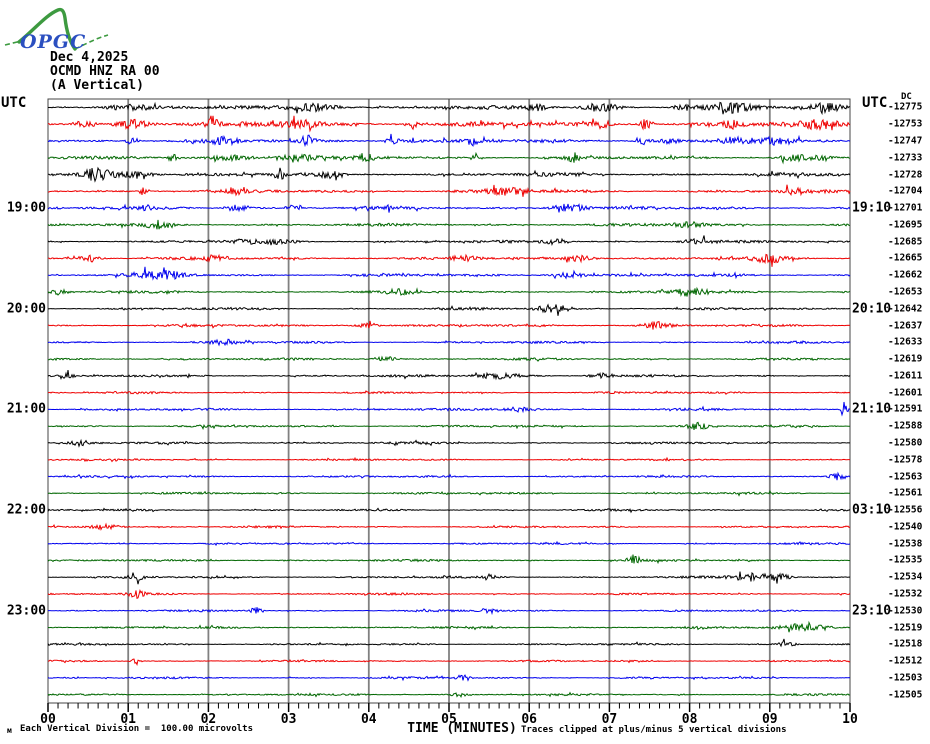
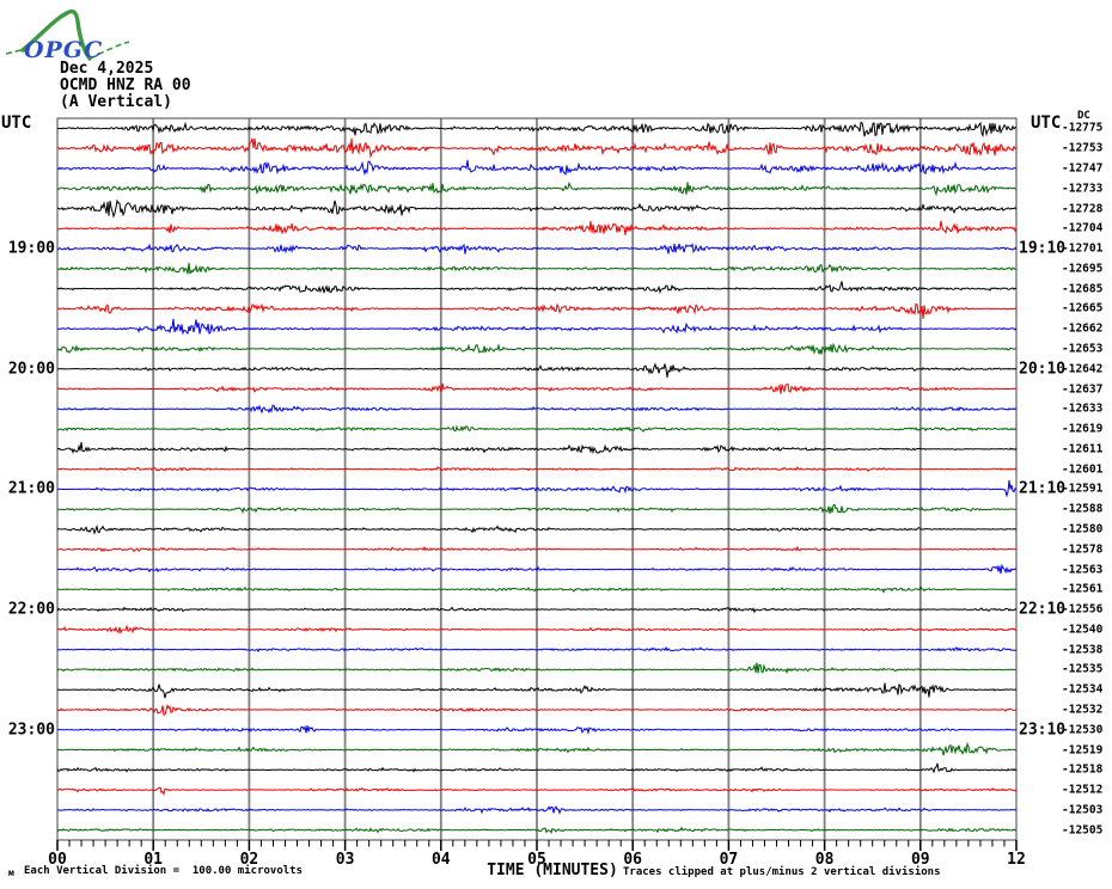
  OPGC
  Dec 4,2025
  OCMD HNZ RA 00
  (A Vertical)
  UTC
  UTC
  DC
  -12775
  -12753
  -12747
  -12733
  -12728
  -12704
  19:00
  19:10
  -12701
  -12695
  -12685
  -12665
  -12662
  -12653
  20:00
  20:10
  -12642
  -12637
  -12633
  -12619
  -12611
  -12601
  21:00
  21:10
  -12591
  -12588
  -12580
  -12578
  -12563
  -12561
  22:00
- 03:10
+ 22:10
  -12556
  -12540
  -12538
  -12535
  -12534
  -12532
  23:00
  23:10
  -12530
  -12519
  -12518
  -12512
  -12503
  -12505
  00
  01
  02
  03
  04
  05
  06
  07
  08
  09
- 10
+ 12
  TIME (MINUTES)
  м
  Each Vertical Division = 100.00 microvolts
- Traces clipped at plus/minus 5 vertical divisions
+ Traces clipped at plus/minus 2 vertical divisions
